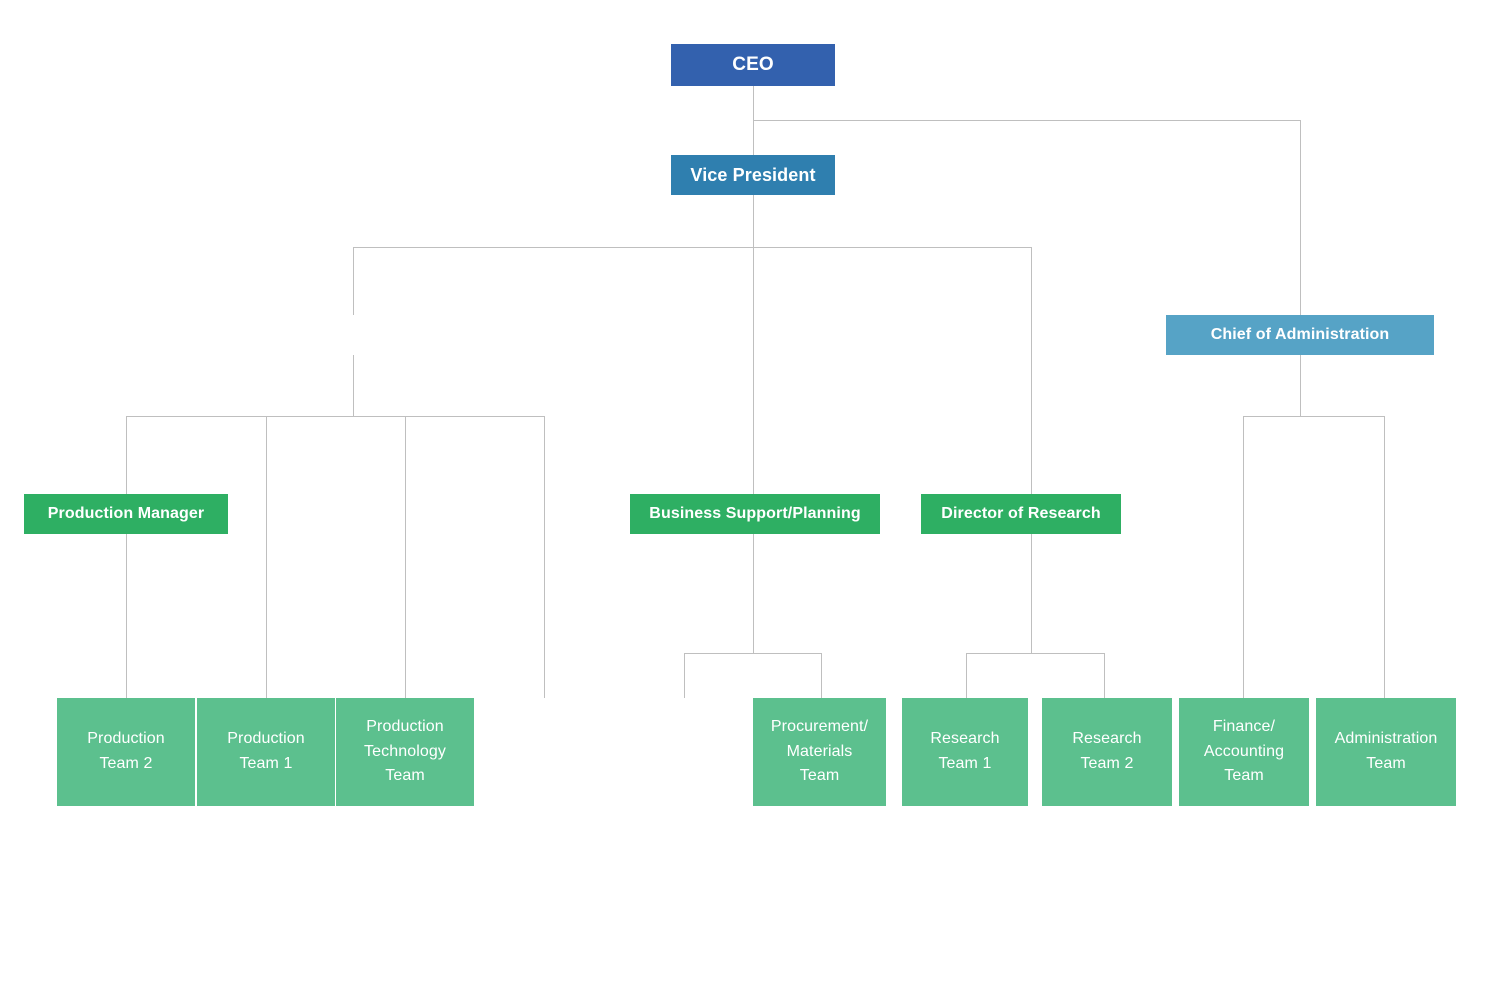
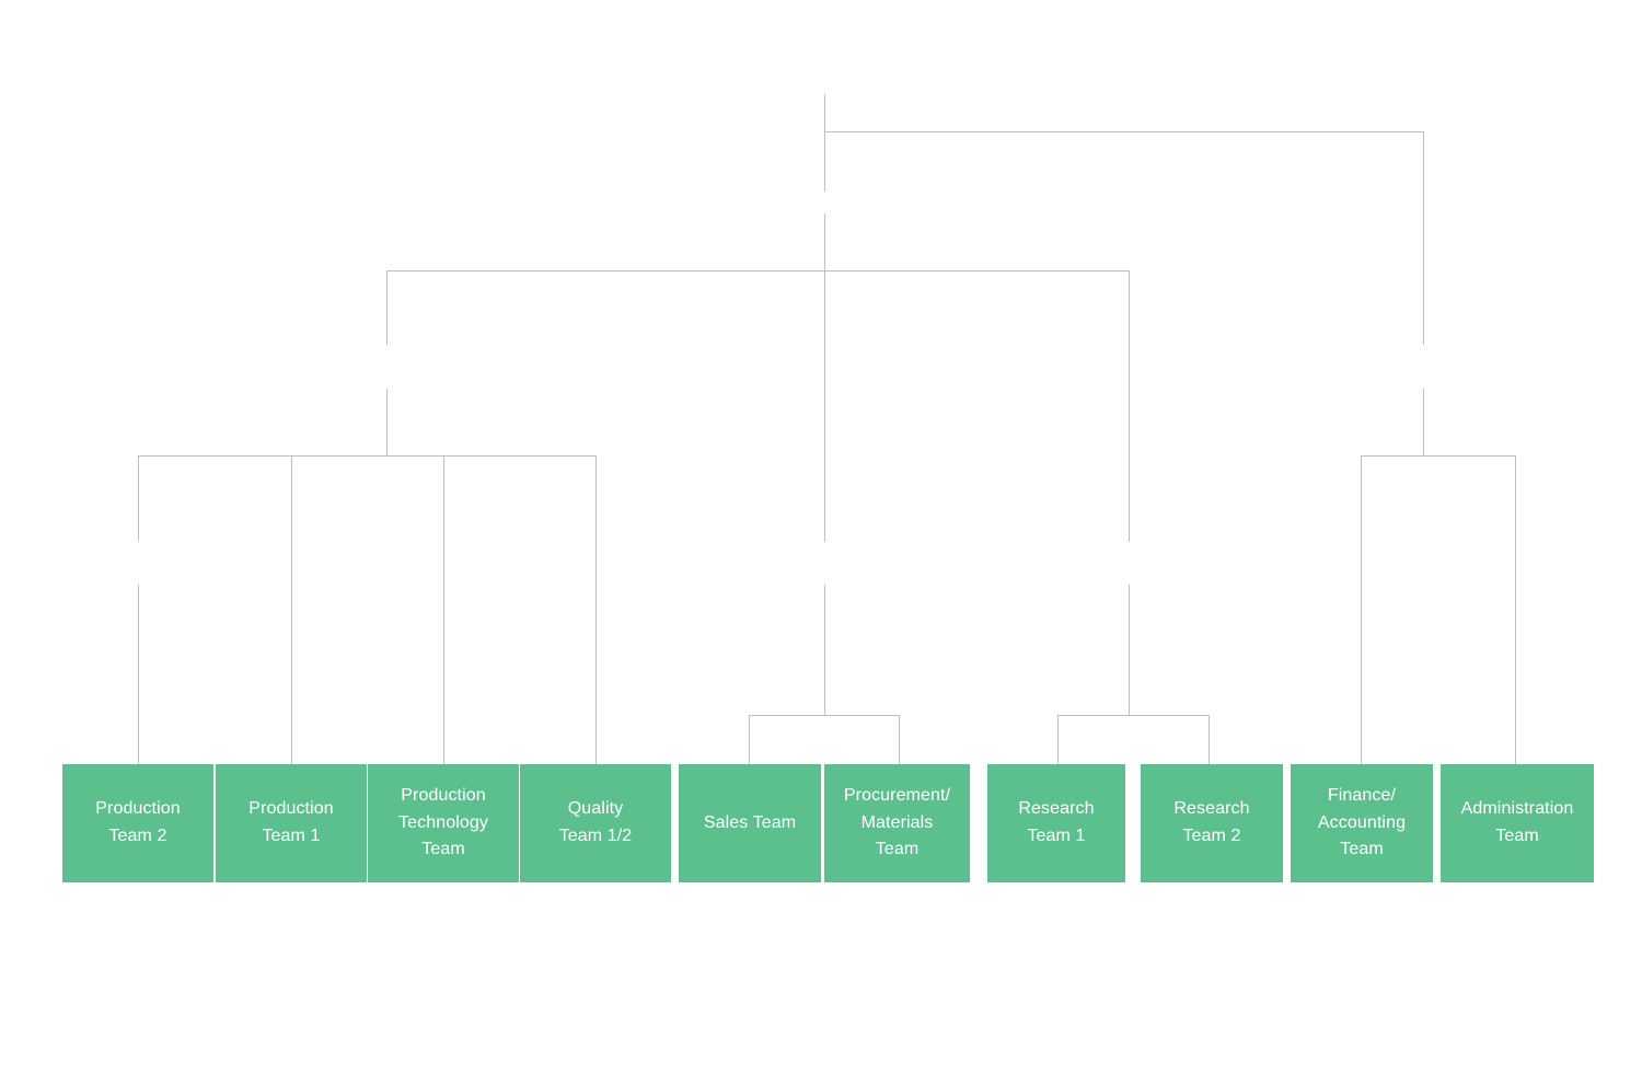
- CEO
- Vice President
- Chief of Administration
- Production Manager
- Business Support/Planning
- Director of Research
  Production
  Team 2
  Production
  Team 1
  Production
  Technology
  Team
+ Quality
+ Team 1/2
+ Sales Team
  Procurement/
  Materials
  Team
  Research
  Team 1
  Research
  Team 2
  Finance/
  Accounting
  Team
  Administration
  Team
